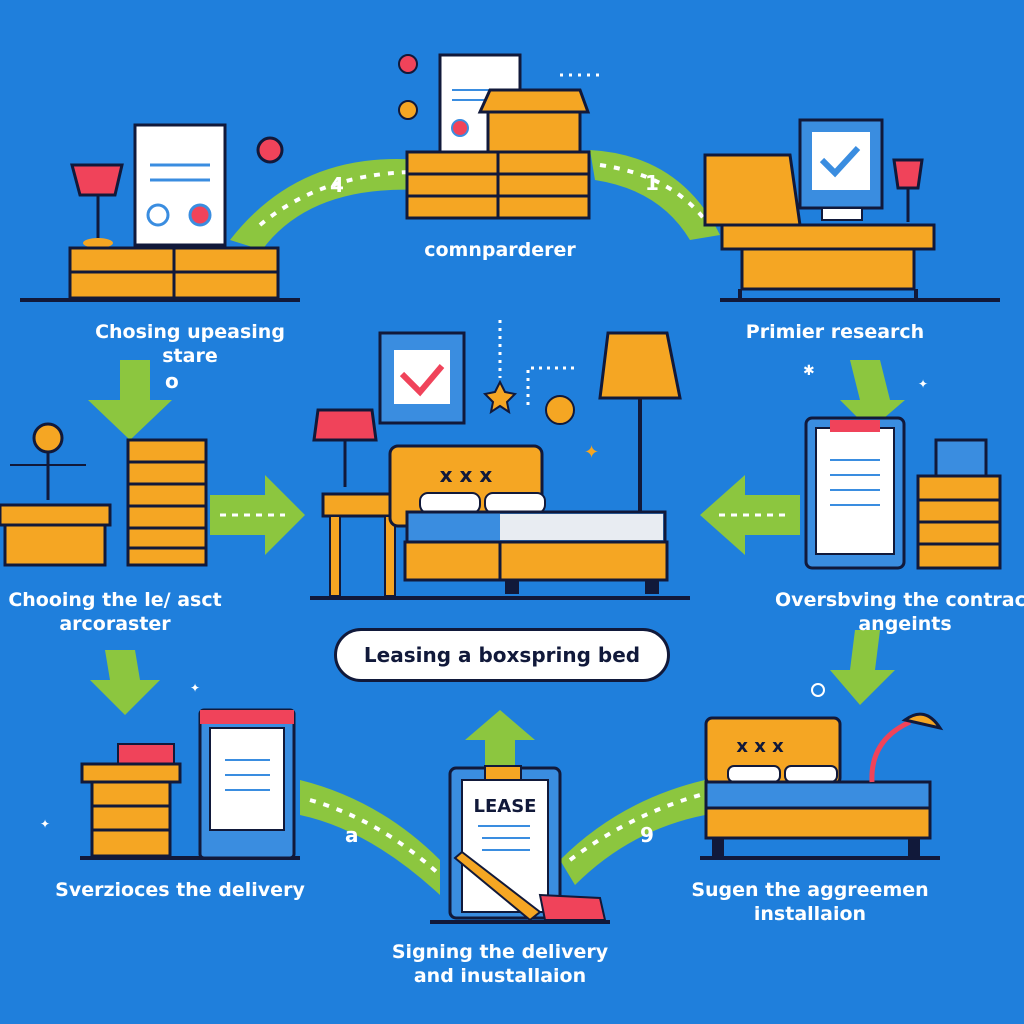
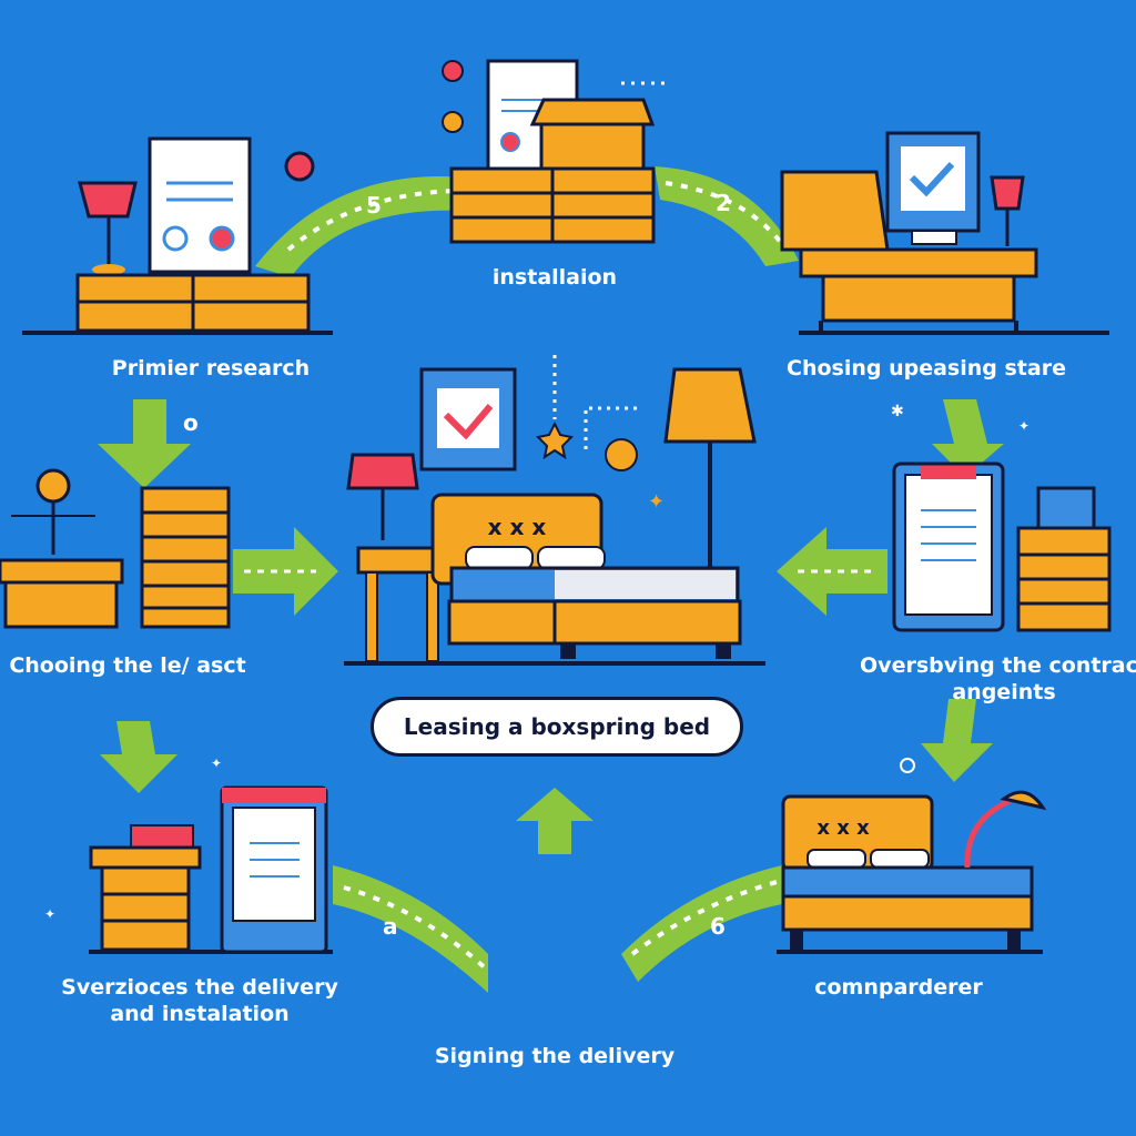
- 4
+ 5
- 1
+ 2
  o
  a
- 9
+ 6
  x x x
- LEASE
  x x x
  ✱
  ✦
  ✦
  ✦
  ✦
- Chosing upeasing stare
+ Primier research
- comnparderer
+ installaion
- Primier research
+ Chosing upeasing stare
  Chooing the le/ asct
- arcoraster
  Oversbving the contrac
  angeints
  Sverzioces the delivery
+ and instalation
  Signing the delivery
- and inustallaion
- Sugen the aggreemen
- installaion
+ comnparderer
  Leasing a boxspring bed
